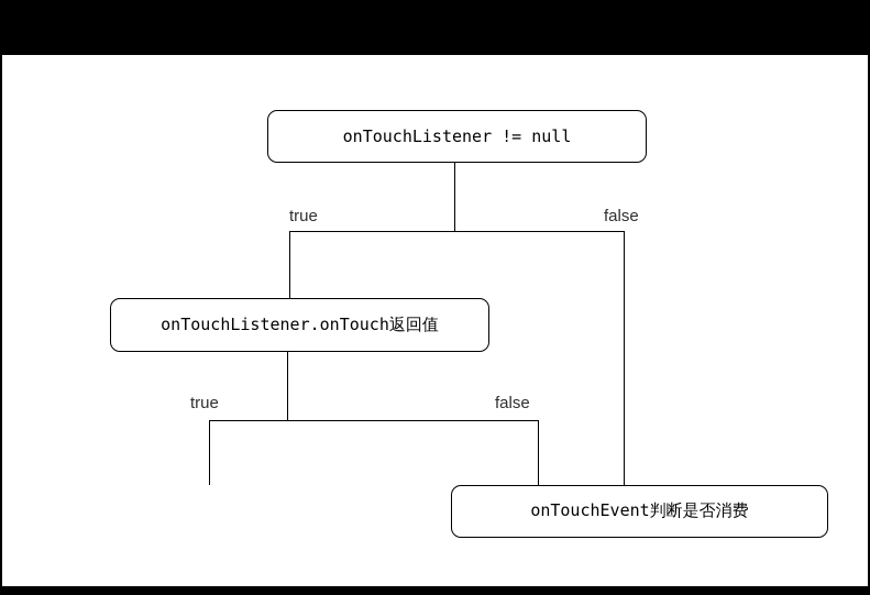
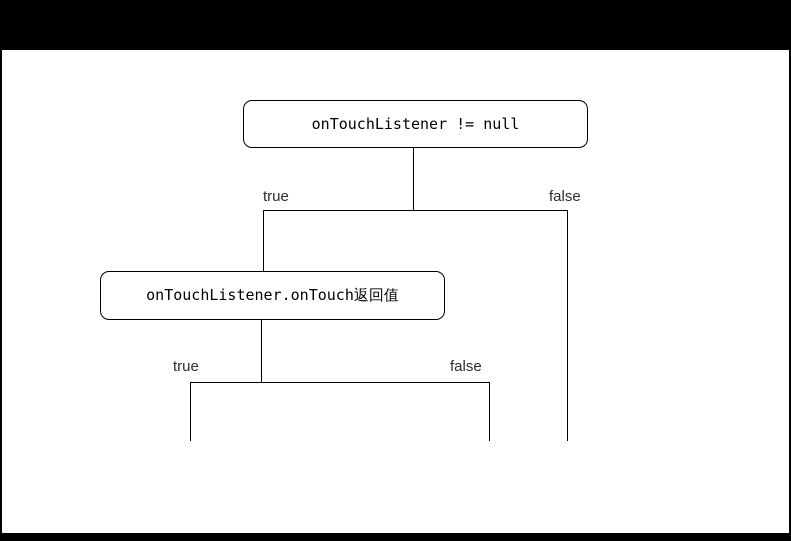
  true
  false
  true
  false
  onTouchListener != null
  onTouchListener.onTouch返回值
- onTouchEvent判断是否消费
